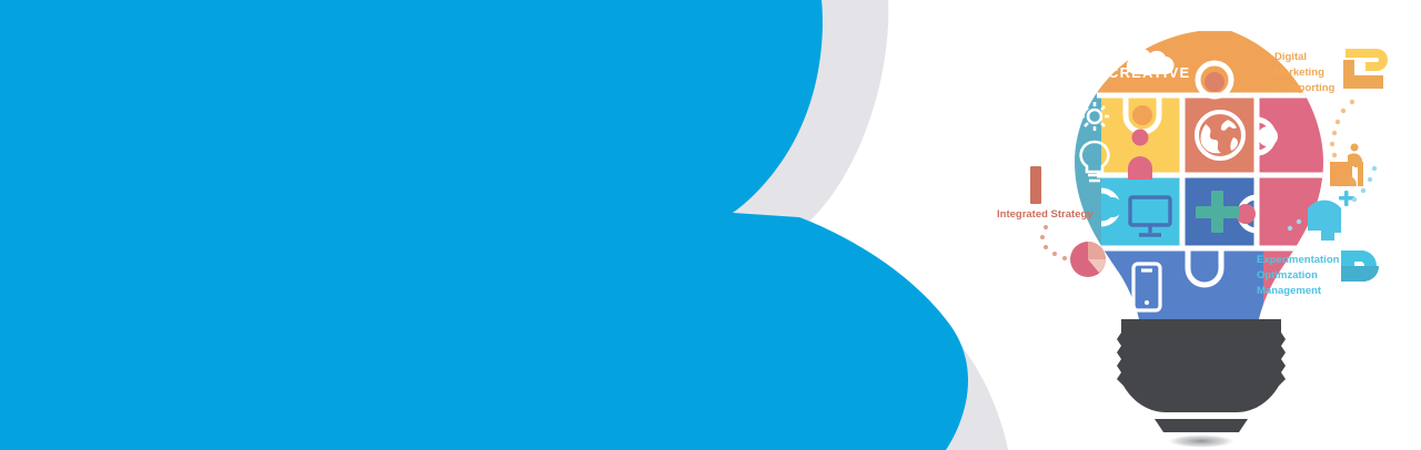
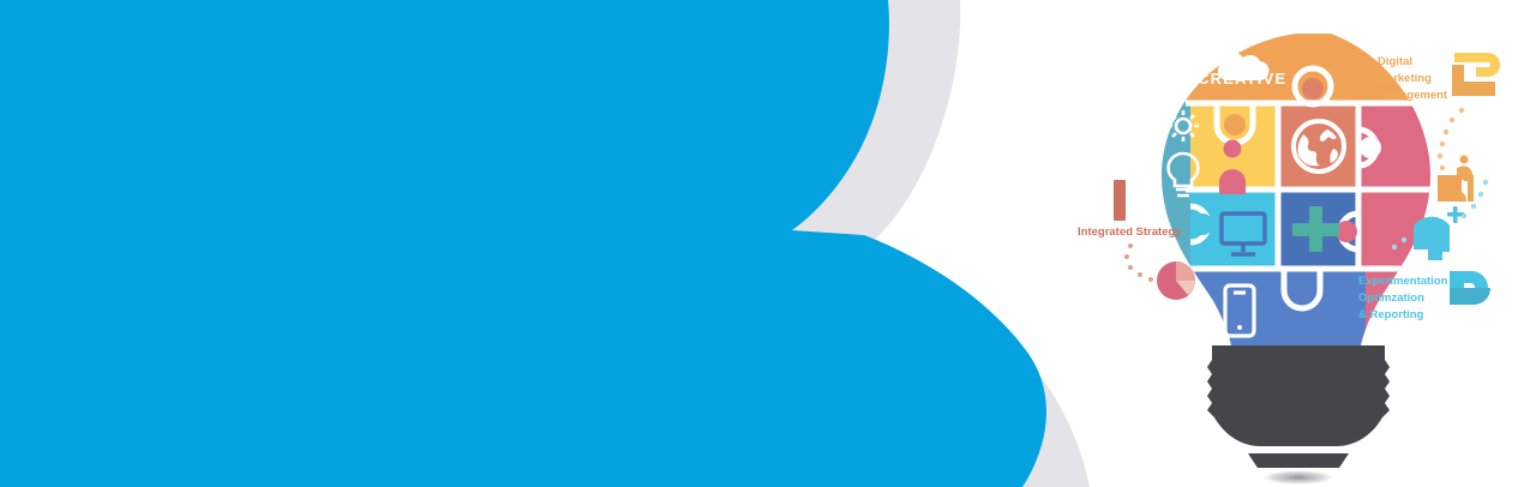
  CREATIVE
  Integrated Strategy
  Digital
  Marketing
- & Reporting
+ Management
  Experimentation
  Optimzation
- Management
+ & Reporting
